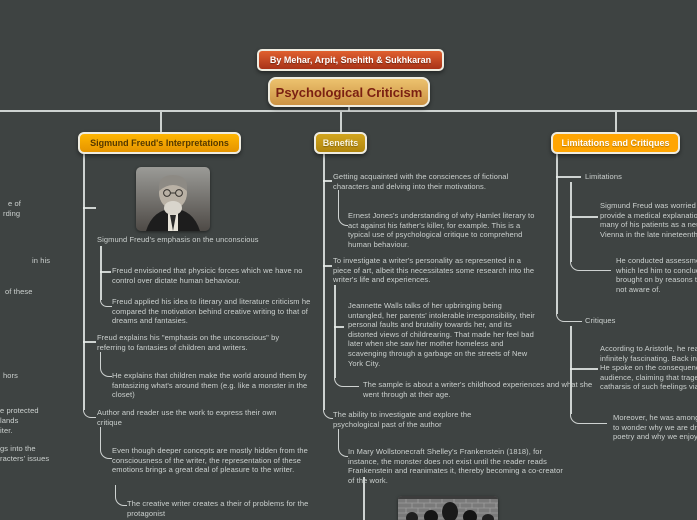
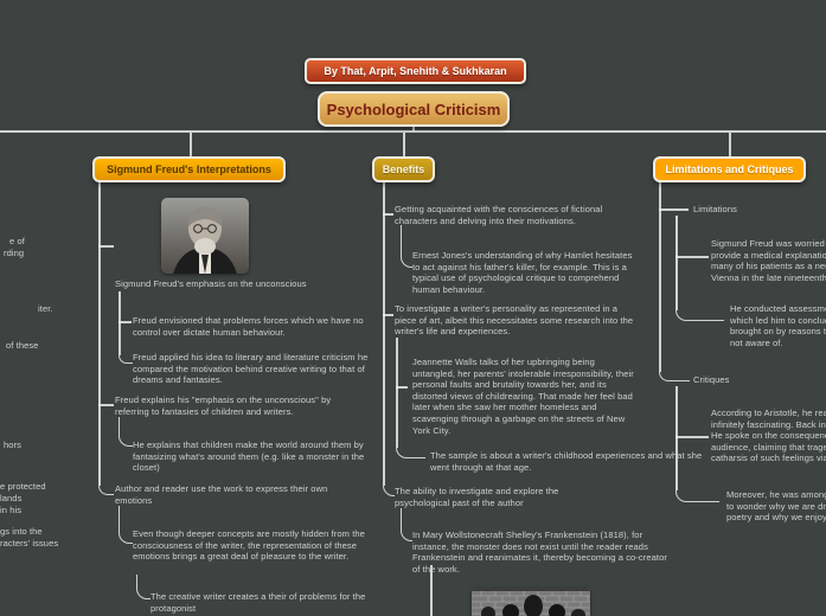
- By Mehar, Arpit, Snehith & Sukhkaran
+ By That, Arpit, Snehith & Sukhkaran
  Psychological Criticism
  Sigmund Freud's Interpretations
  Benefits
  Limitations and Critiques
  Sigmund Freud's emphasis on the unconscious
- Freud envisioned that physicic forces which we have no control over dictate human behaviour.
+ Freud envisioned that problems forces which we have no control over dictate human behaviour.
  Freud applied his idea to literary and literature criticism he compared the motivation behind creative writing to that of dreams and fantasies.
  Freud explains his "emphasis on the unconscious" by referring to fantasies of children and writers.
  He explains that children make the world around them by fantasizing what's around them (e.g. like a monster in the closet)
- Author and reader use the work to express their own critique
+ Author and reader use the work to express their own emotions
  Even though deeper concepts are mostly hidden from the consciousness of the writer, the representation of these emotions brings a great deal of pleasure to the writer.
  The creative writer creates a their of problems for the protagonist
  Getting acquainted with the consciences of fictional characters and delving into their motivations.
- Ernest Jones's understanding of why Hamlet literary to act against his father's killer, for example. This is a typical use of psychological critique to comprehend human behaviour.
+ Ernest Jones's understanding of why Hamlet hesitates to act against his father's killer, for example. This is a typical use of psychological critique to comprehend human behaviour.
  To investigate a writer's personality as represented in a piece of art, albeit this necessitates some research into the writer's life and experiences.
  Jeannette Walls talks of her upbringing being untangled, her parents' intolerable irresponsibility, their personal faults and brutality towards her, and its distorted views of childrearing. That made her feel bad later when she saw her mother homeless and scavenging through a garbage on the streets of New York City.
- The sample is about a writer's childhood experiences and what she went through at their age.
+ The sample is about a writer's childhood experiences and what she went through at that age.
  The ability to investigate and explore the psychological past of the author
  In Mary Wollstonecraft Shelley's Frankenstein (1818), for instance, the monster does not exist until the reader reads Frankenstein and reanimates it, thereby becoming a co-creator of the work.
  Limitations
  Sigmund Freud was worried
  provide a medical explanatio
  many of his patients as a ne
  Vienna in the late nineteenth
  He conducted assessm
  which led him to conclu
  brought on by reasons t
  not aware of.
  Critiques
  According to Aristotle, he re
  infinitely fascinating. Back in
  He spoke on the consequen
  audience, claiming that trag
  catharsis of such feelings vi
  Moreover, he was amon
  to wonder why we are dr
  poetry and why we enjoy
  e of
  rding
- in his
+ iter.
  of these
  hors
  e protected
  lands
- iter.
+ in his
  gs into the
  racters' issues
